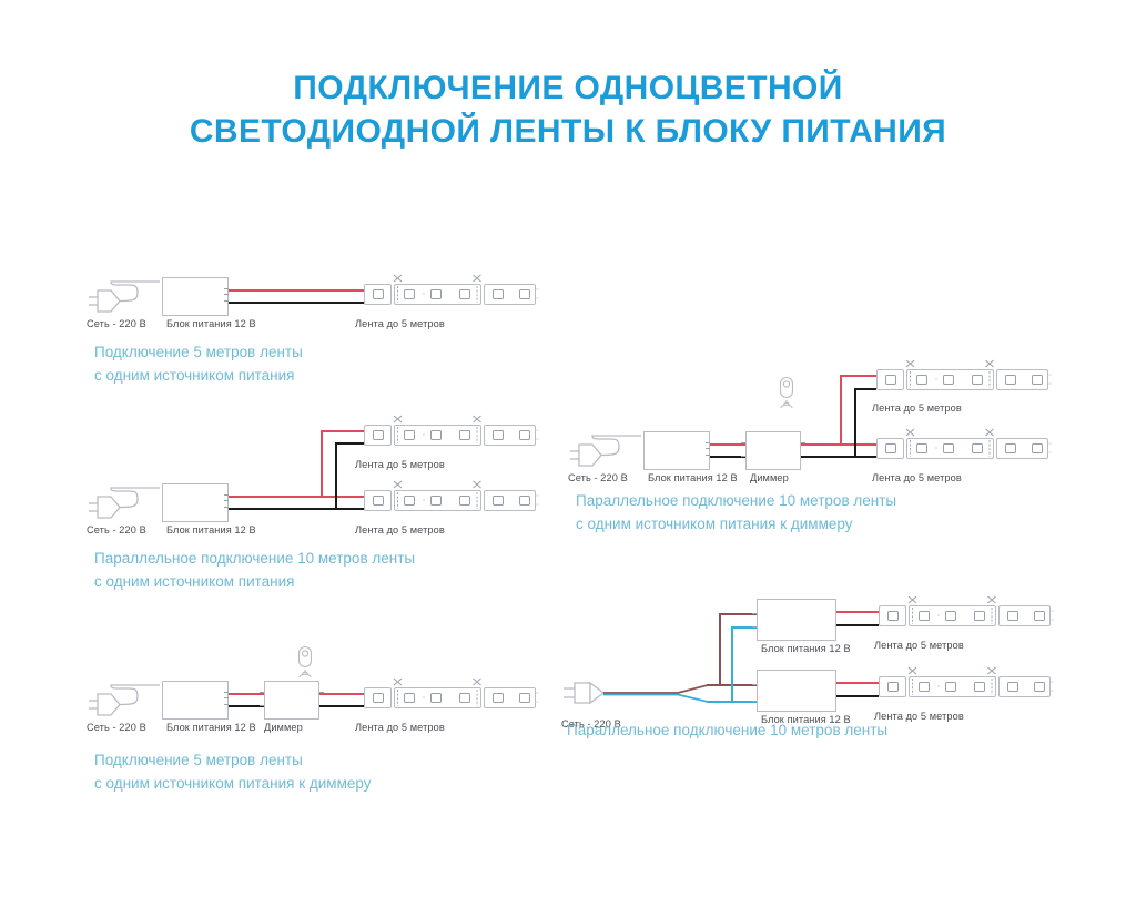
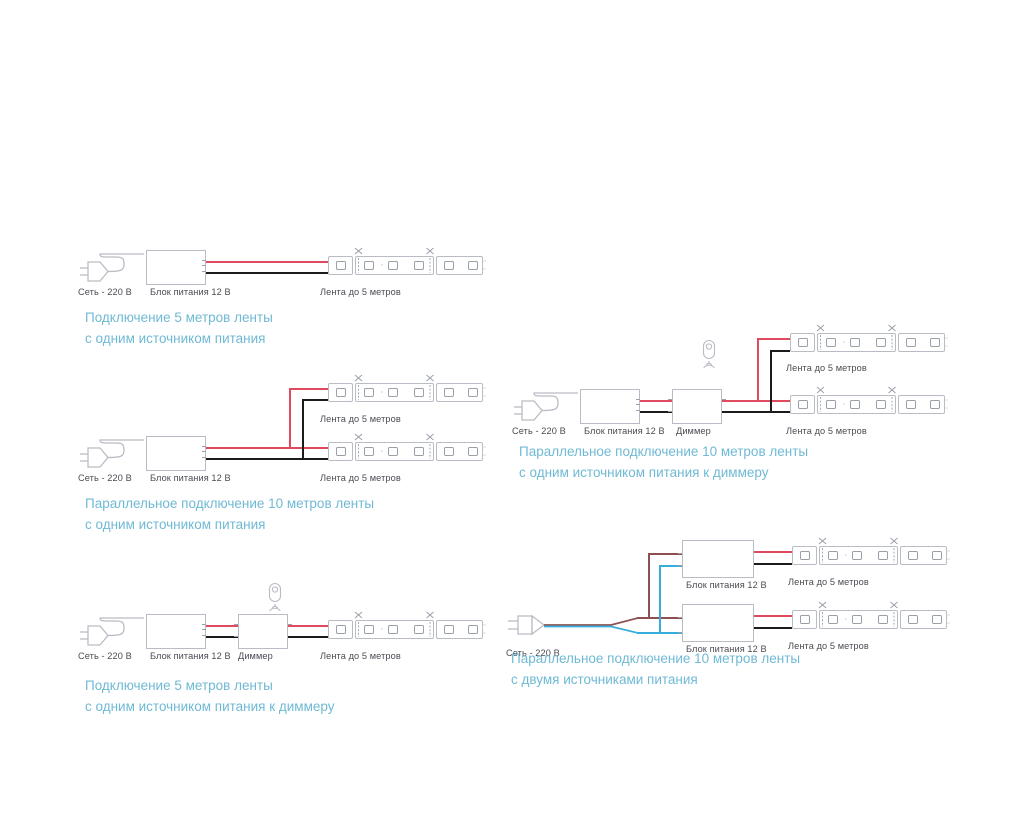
- ПОДКЛЮЧЕНИЕ ОДНОЦВЕТНОЙ
- СВЕТОДИОДНОЙ ЛЕНТЫ К БЛОКУ ПИТАНИЯ
  Сеть - 220 В
  Блок питания 12 В
  Лента до 5 метров
  Подключение 5 метров ленты
  с одним источником питания
  Сеть - 220 В
  Блок питания 12 В
  Лента до 5 метров
  Лента до 5 метров
  Параллельное подключение 10 метров ленты
  с одним источником питания
  Сеть - 220 В
  Блок питания 12 В
  Диммер
  Лента до 5 метров
  Подключение 5 метров ленты
  с одним источником питания к диммеру
  Сеть - 220 В
  Блок питания 12 В
  Диммер
  Лента до 5 метров
  Лента до 5 метров
  Параллельное подключение 10 метров ленты
  с одним источником питания к диммеру
  Сеть - 220 В
  Блок питания 12 В
  Лента до 5 метров
  Блок питания 12 В
  Лента до 5 метров
  Параллельное подключение 10 метров ленты
+ с двумя источниками питания
